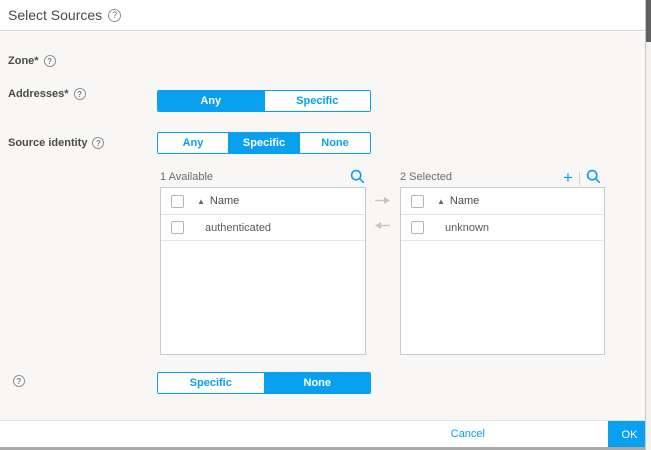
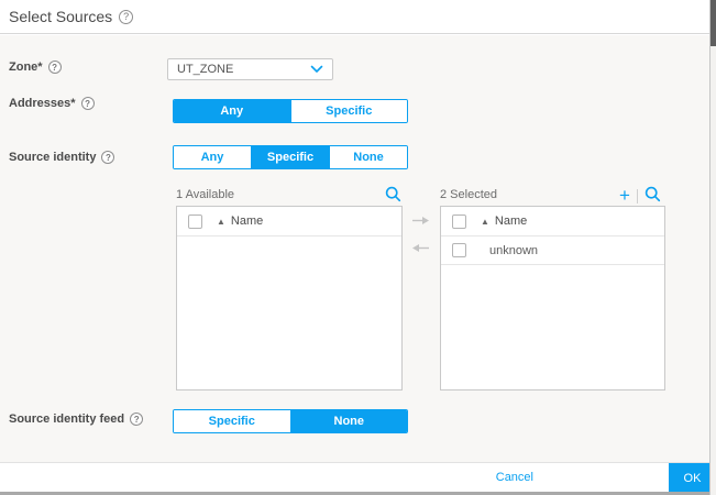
  Select Sources
  ?
  Zone*
  ?
+ UT_ZONE
  Addresses*
  ?
  Any
  Specific
  Source identity
  ?
  Any
  Specific
  None
  1 Available
  ▲
  Name
- authenticated
  2 Selected
  +
  ▲
  Name
  unknown
+ Source identity feed
  ?
  Specific
  None
  Cancel
  OK
